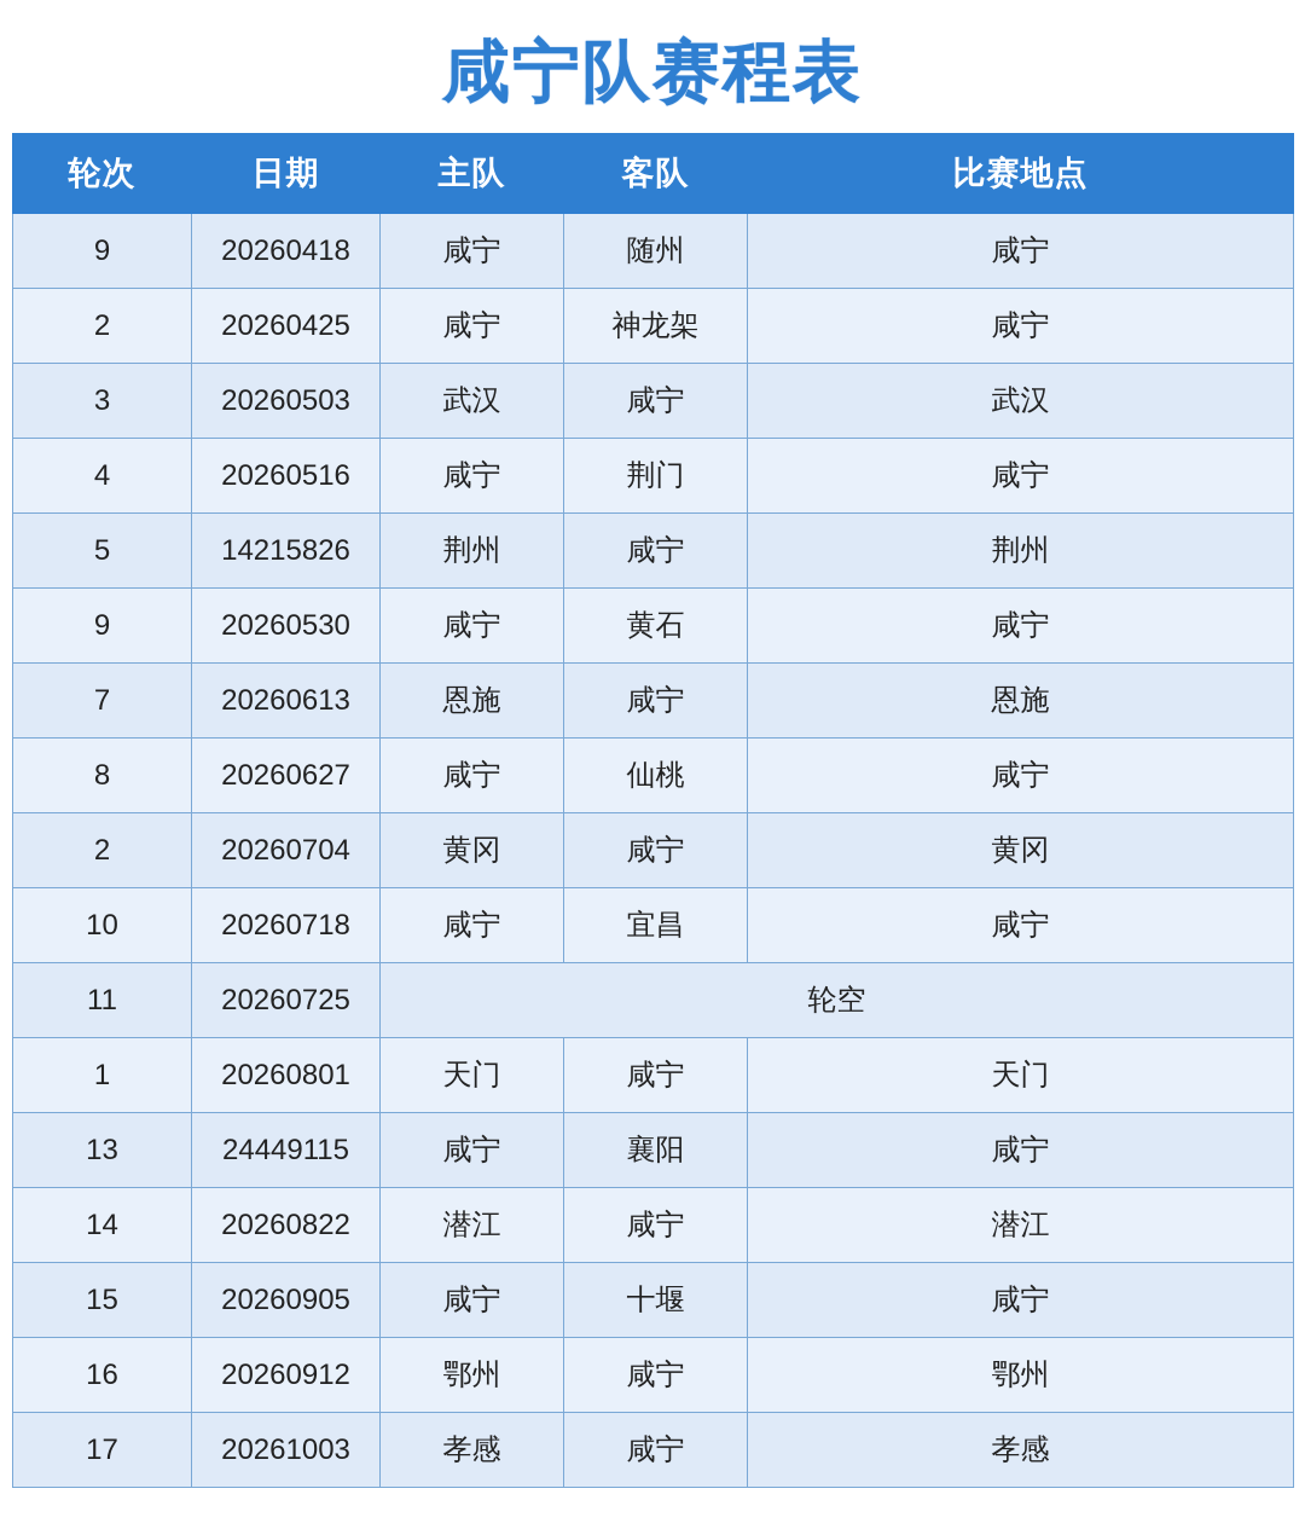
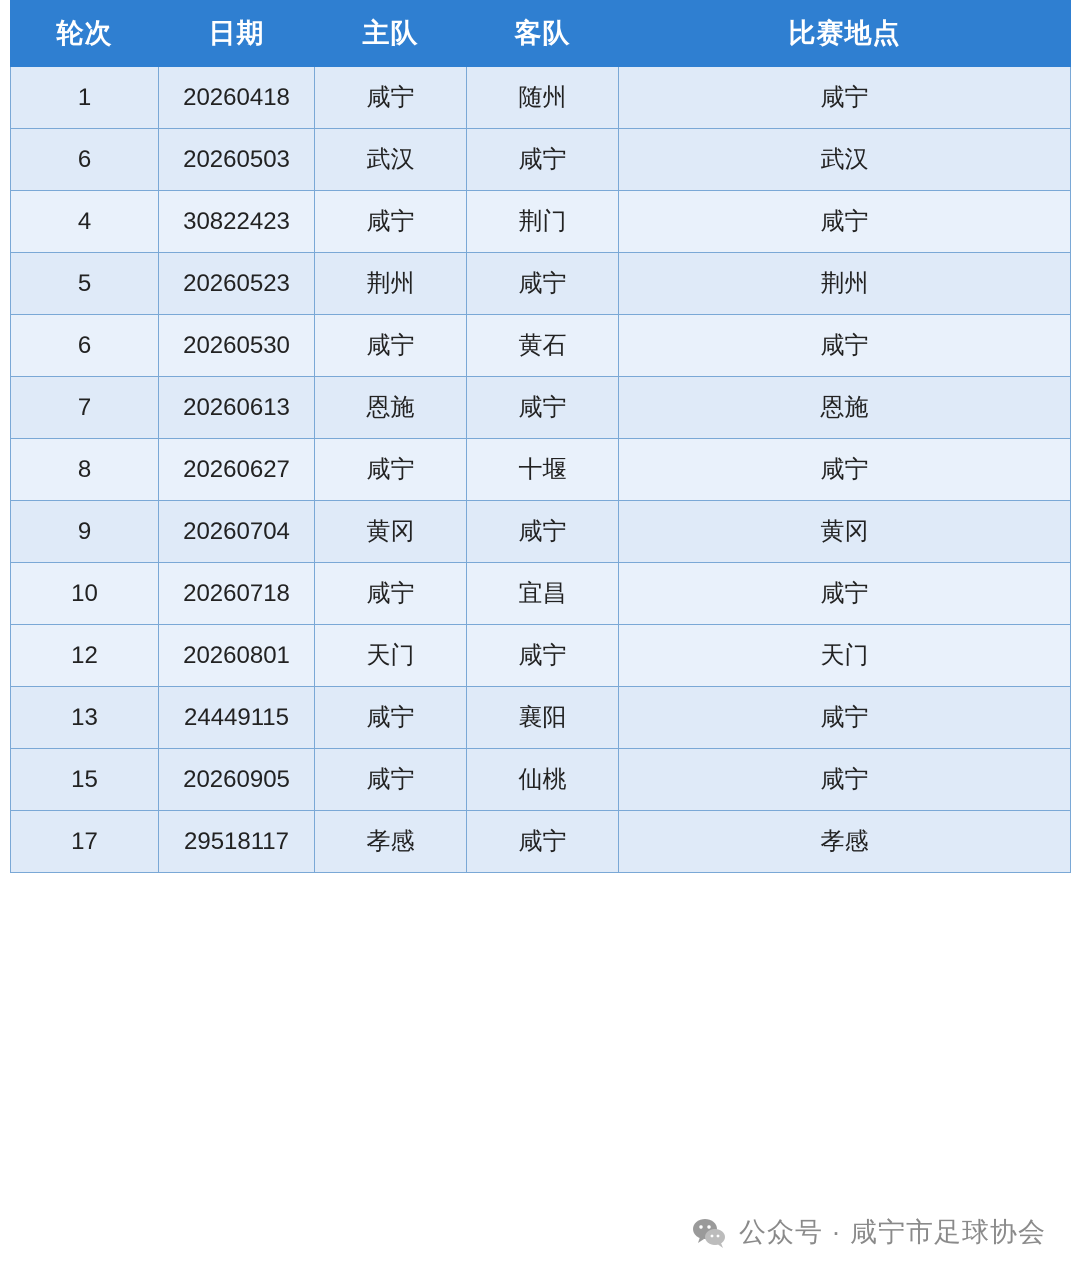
- 咸宁队赛程表
  轮次	日期	主队	客队	比赛地点
- 9	20260418	咸宁	随州	咸宁
+ 1	20260418	咸宁	随州	咸宁
- 2	20260425	咸宁	神龙架	咸宁
- 3	20260503	武汉	咸宁	武汉
+ 6	20260503	武汉	咸宁	武汉
- 4	20260516	咸宁	荆门	咸宁
+ 4	30822423	咸宁	荆门	咸宁
- 5	14215826	荆州	咸宁	荆州
+ 5	20260523	荆州	咸宁	荆州
- 9	20260530	咸宁	黄石	咸宁
+ 6	20260530	咸宁	黄石	咸宁
  7	20260613	恩施	咸宁	恩施
- 8	20260627	咸宁	仙桃	咸宁
+ 8	20260627	咸宁	十堰	咸宁
- 2	20260704	黄冈	咸宁	黄冈
+ 9	20260704	黄冈	咸宁	黄冈
  10	20260718	咸宁	宜昌	咸宁
- 11	20260725	轮空
- 1	20260801	天门	咸宁	天门
+ 12	20260801	天门	咸宁	天门
  13	24449115	咸宁	襄阳	咸宁
- 14	20260822	潜江	咸宁	潜江
- 15	20260905	咸宁	十堰	咸宁
+ 15	20260905	咸宁	仙桃	咸宁
- 16	20260912	鄂州	咸宁	鄂州
- 17	20261003	孝感	咸宁	孝感
+ 17	29518117	孝感	咸宁	孝感
+ 公众号 · 咸宁市足球协会
